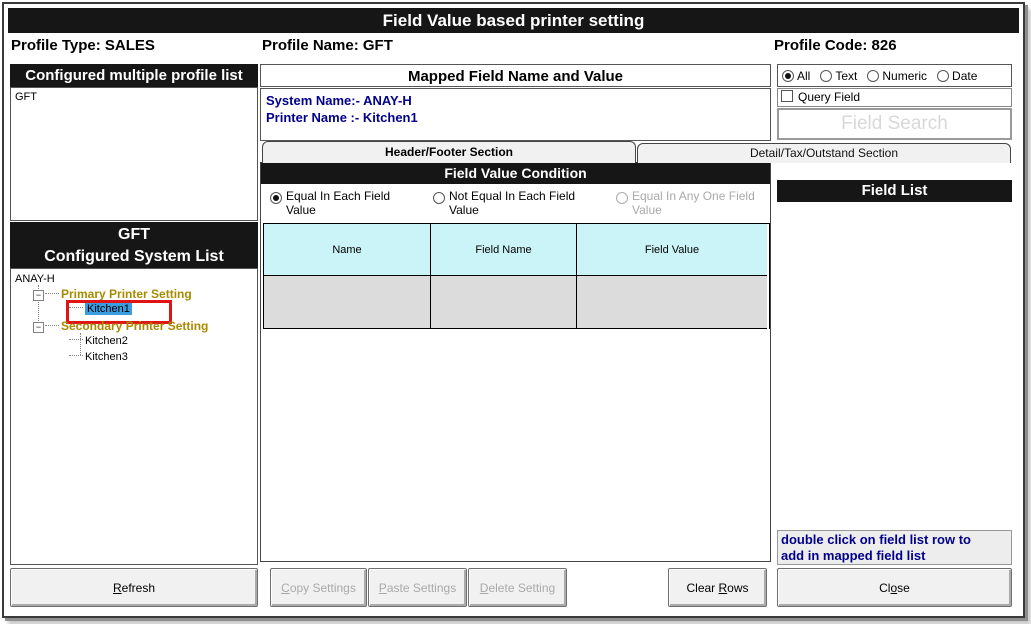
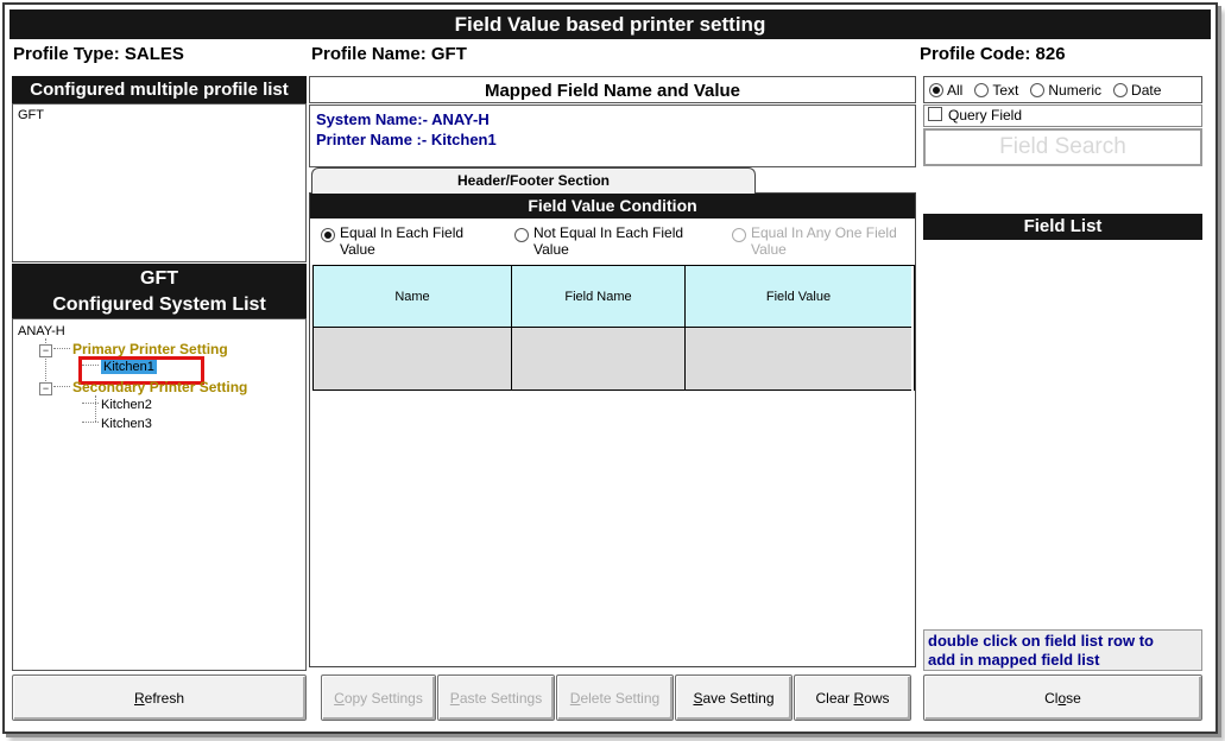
  Field Value based printer setting
  Profile Type: SALES
  Profile Name: GFT
  Profile Code: 826
  Configured multiple profile list
  GFT
  GFT
  Configured System List
  ANAY-H
  Primary Printer Setting
  Kitchen1
  Secondary Printer Setting
  Kitchen2
  Kitchen3
  Mapped Field Name and Value
  System Name:- ANAY-H
  Printer Name :- Kitchen1
  Header/Footer Section
- Detail/Tax/Outstand Section
  Field Value Condition
  Equal In Each Field Value
  Not Equal In Each Field Value
  Equal In Any One Field Value
  Name
  Field Name
  Field Value
  All
  Text
  Numeric
  Date
  Query Field
  Field Search
  Field List
  double click on field list row to
  add in mapped field list
  Refresh
  Copy Settings
  Paste Settings
  Delete Setting
+ Save Setting
  Clear Rows
  Close
